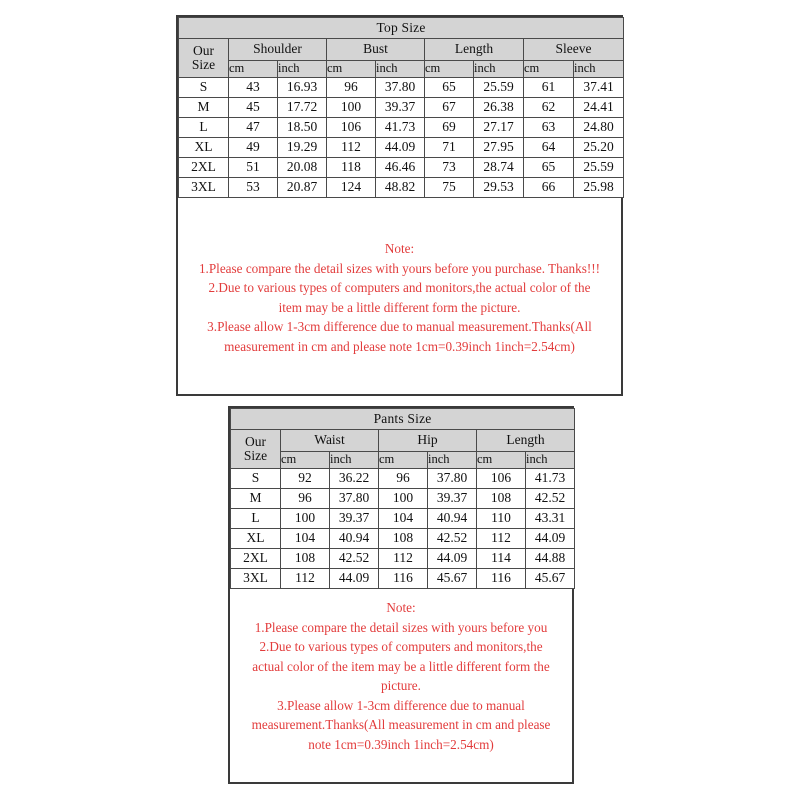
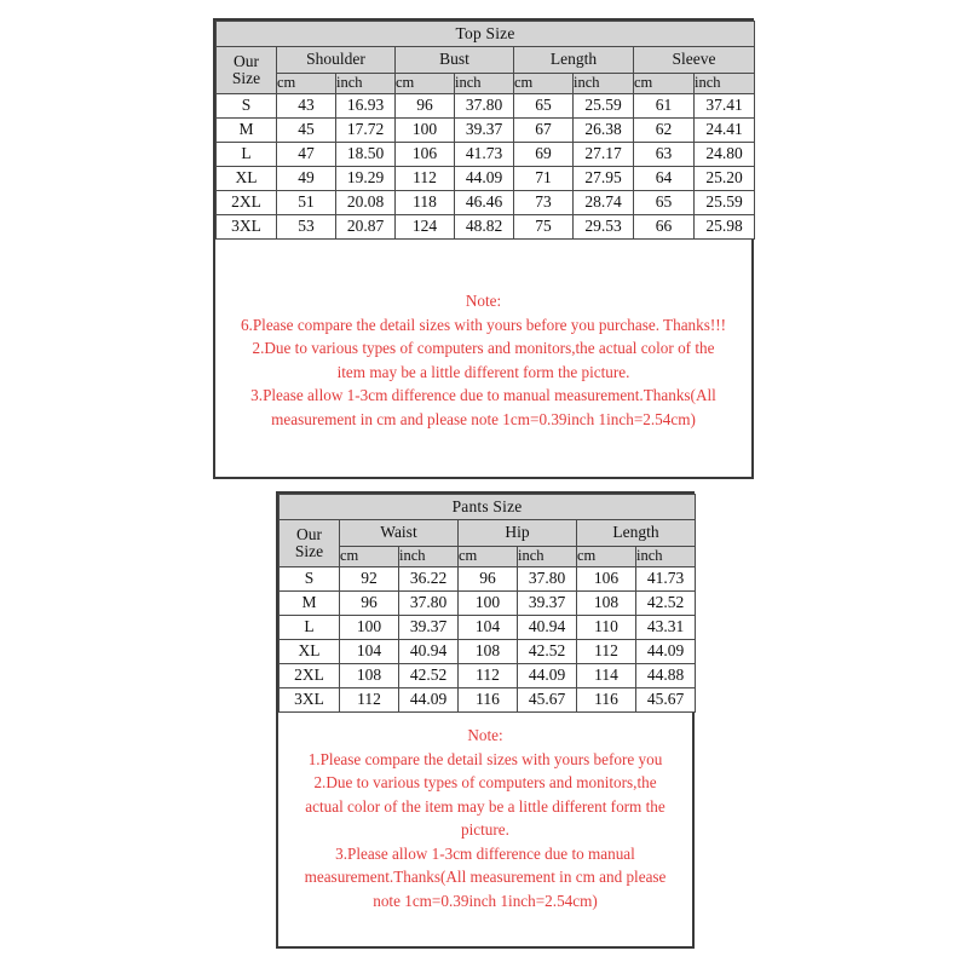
  Top Size
  Our Size	Shoulder	Bust	Length	Sleeve
  cm	inch	cm	inch	cm	inch	cm	inch
  S	43	16.93	96	37.80	65	25.59	61	37.41
  M	45	17.72	100	39.37	67	26.38	62	24.41
  L	47	18.50	106	41.73	69	27.17	63	24.80
  XL	49	19.29	112	44.09	71	27.95	64	25.20
  2XL	51	20.08	118	46.46	73	28.74	65	25.59
  3XL	53	20.87	124	48.82	75	29.53	66	25.98
  Note:
- 1.Please compare the detail sizes with yours before you purchase. Thanks!!!
+ 6.Please compare the detail sizes with yours before you purchase. Thanks!!!
  2.Due to various types of computers and monitors,the actual color of the
  item may be a little different form the picture.
  3.Please allow 1-3cm difference due to manual measurement.Thanks(All
  measurement in cm and please note 1cm=0.39inch 1inch=2.54cm)
  Pants Size
  Our Size	Waist	Hip	Length
  cm	inch	cm	inch	cm	inch
  S	92	36.22	96	37.80	106	41.73
  M	96	37.80	100	39.37	108	42.52
  L	100	39.37	104	40.94	110	43.31
  XL	104	40.94	108	42.52	112	44.09
  2XL	108	42.52	112	44.09	114	44.88
  3XL	112	44.09	116	45.67	116	45.67
  Note:
  1.Please compare the detail sizes with yours before you
  2.Due to various types of computers and monitors,the
  actual color of the item may be a little different form the
  picture.
  3.Please allow 1-3cm difference due to manual
  measurement.Thanks(All measurement in cm and please
  note 1cm=0.39inch 1inch=2.54cm)
